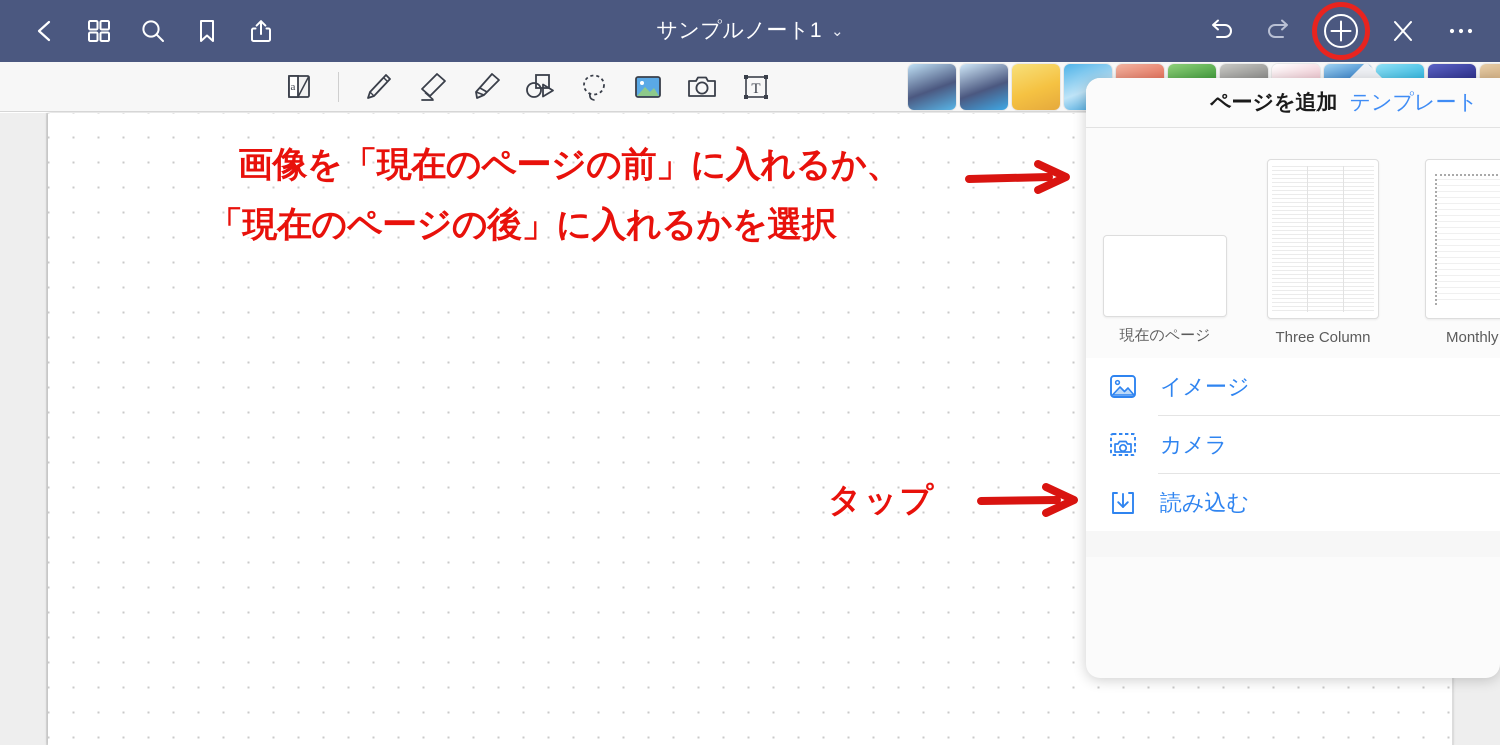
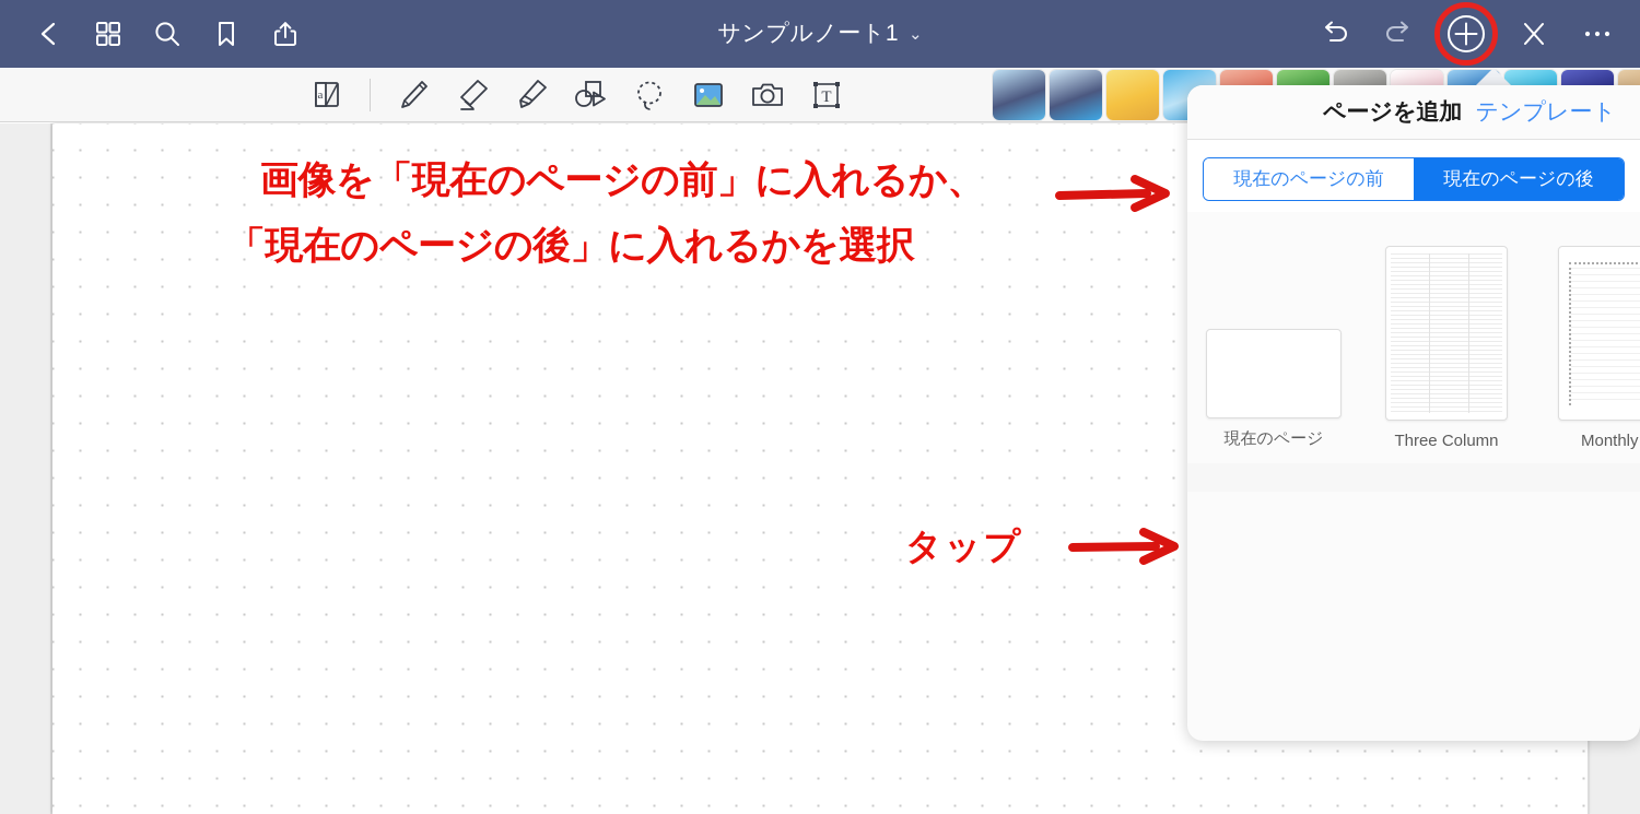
  画像を「現在のページの前」に入れるか、
  「現在のページの後」に入れるかを選択
  タップ
  サンプルノート1
  ⌄
  a
  T
  ページを追加
  テンプレート
+ 現在のページの前
+ 現在のページの後
  現在のページ
  Three Column
  Monthly
- イメージ
- カメラ
- 読み込む
